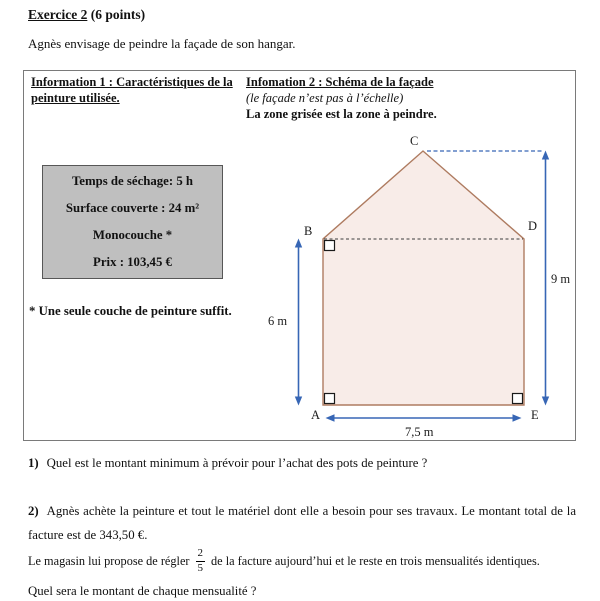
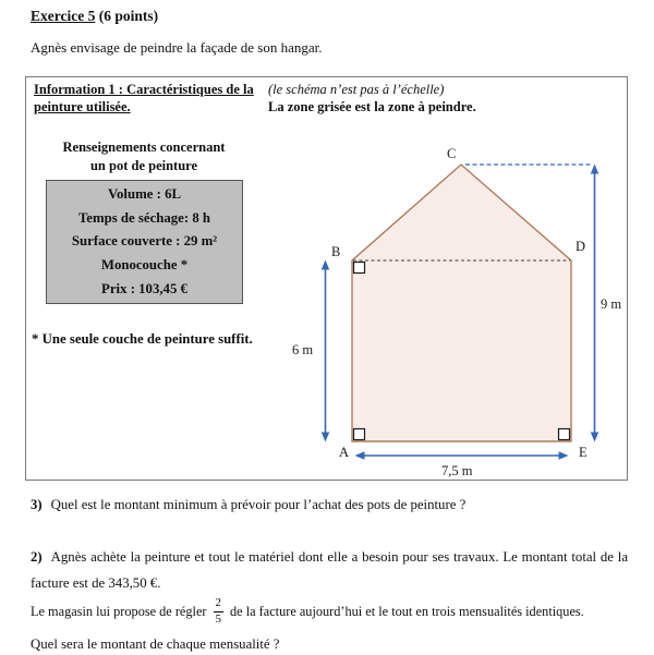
- Exercice 2 (6 points)
+ Exercice 5 (6 points)
  Agnès envisage de peindre la façade de son hangar.
  Information 1 : Caractéristiques de la
  peinture utilisée.
+ Renseignements concernant
+ un pot de peinture
+ Volume : 6L
- Temps de séchage: 5 h
+ Temps de séchage: 8 h
- Surface couverte : 24 m²
+ Surface couverte : 29 m²
  Monocouche *
  Prix : 103,45 €
  * Une seule couche de peinture suffit.
- Infomation 2 : Schéma de la façade
- (le façade n’est pas à l’échelle)
+ (le schéma n’est pas à l’échelle)
  La zone grisée est la zone à peindre.
  C
  B
  D
  A
  E
  6 m
  9 m
  7,5 m
- 1) Quel est le montant minimum à prévoir pour l’achat des pots de peinture ?
+ 3) Quel est le montant minimum à prévoir pour l’achat des pots de peinture ?
  2) Agnès achète la peinture et tout le matériel dont elle a besoin pour ses travaux. Le montant total de la facture est de 343,50 €.
  Le magasin lui propose de régler
  2
  5
- de la facture aujourd’hui et le reste en trois mensualités identiques.
+ de la facture aujourd’hui et le tout en trois mensualités identiques.
  Quel sera le montant de chaque mensualité ?
